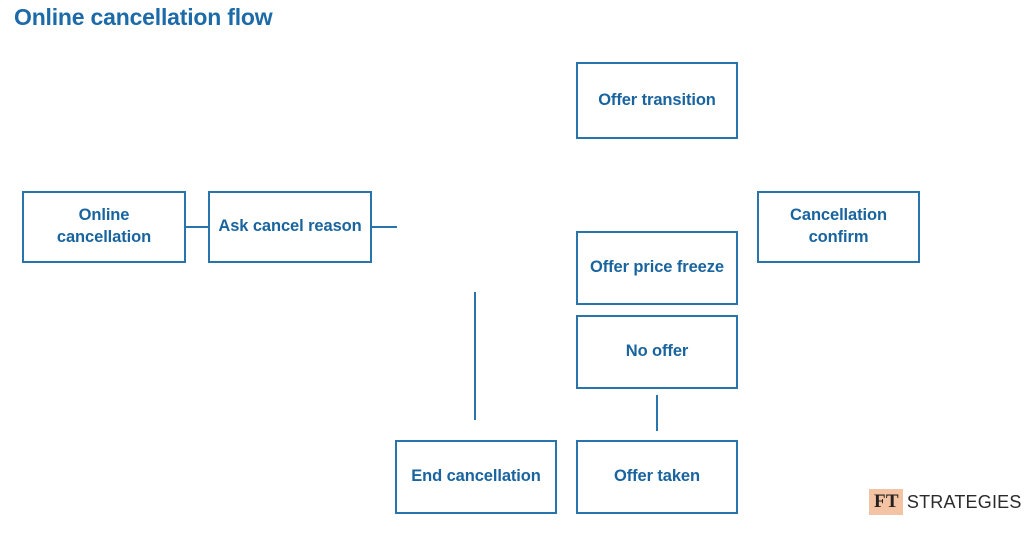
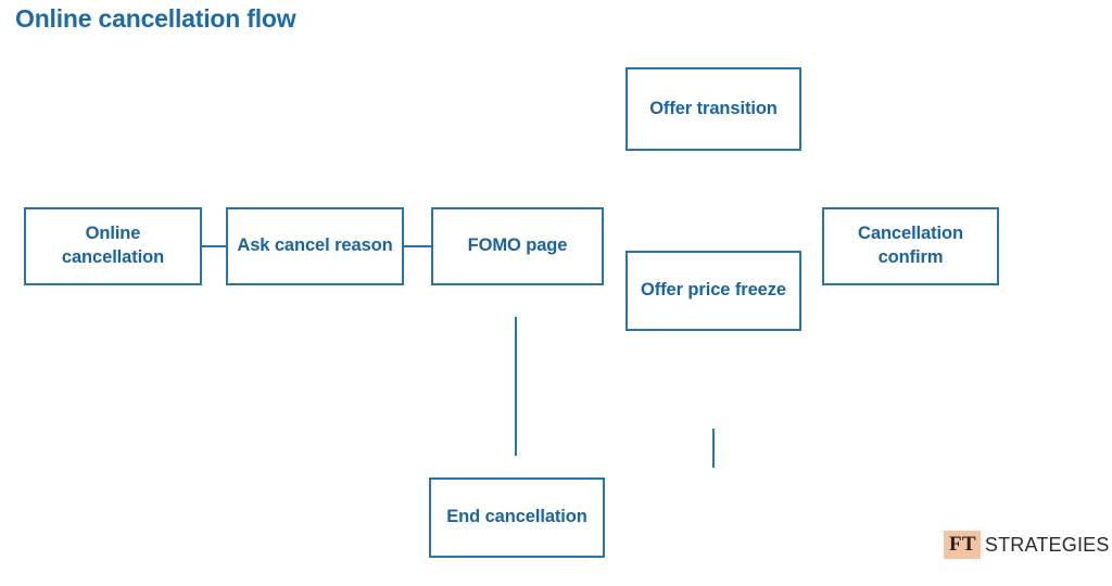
  Online cancellation flow
  Online cancellation
  Ask cancel reason
+ FOMO page
  Cancellation confirm
  Offer transition
  Offer price freeze
- No offer
  End cancellation
- Offer taken
  FT
  STRATEGIES
